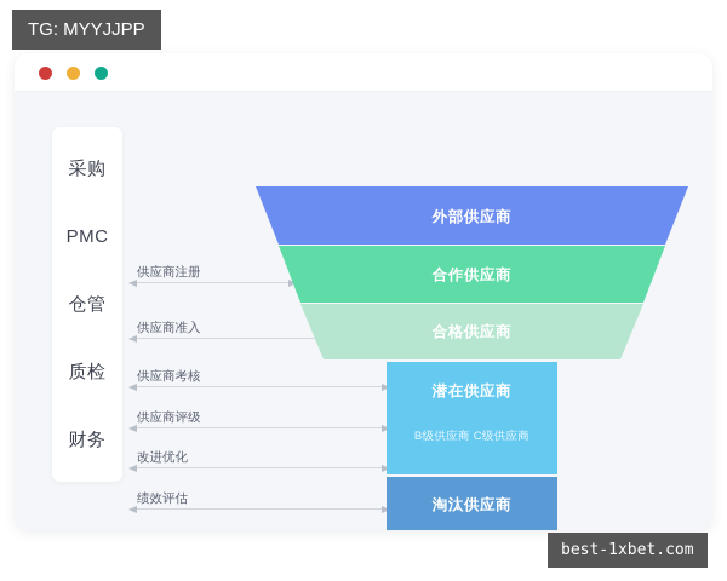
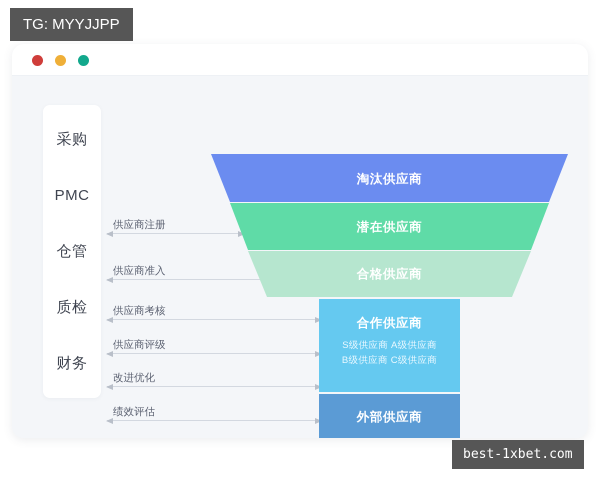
  采购
  PMC
  仓管
  质检
  财务
  供应商注册
  供应商准入
  供应商考核
  供应商评级
  改进优化
  绩效评估
- 外部供应商
+ 淘汰供应商
- 合作供应商
+ 潜在供应商
  合格供应商
- 潜在供应商
+ 合作供应商
+ S级供应商 A级供应商
  B级供应商 C级供应商
- 淘汰供应商
+ 外部供应商
  TG: MYYJJPP
  best-1xbet.com
